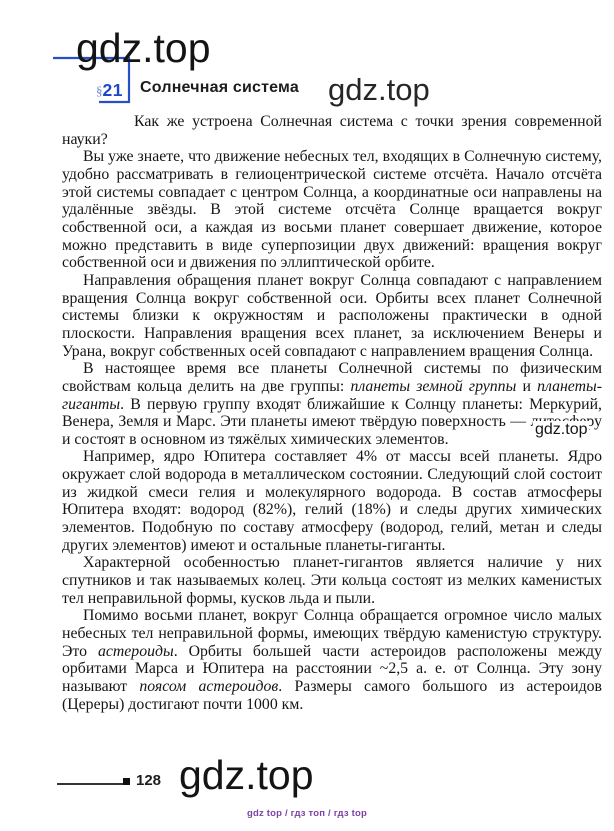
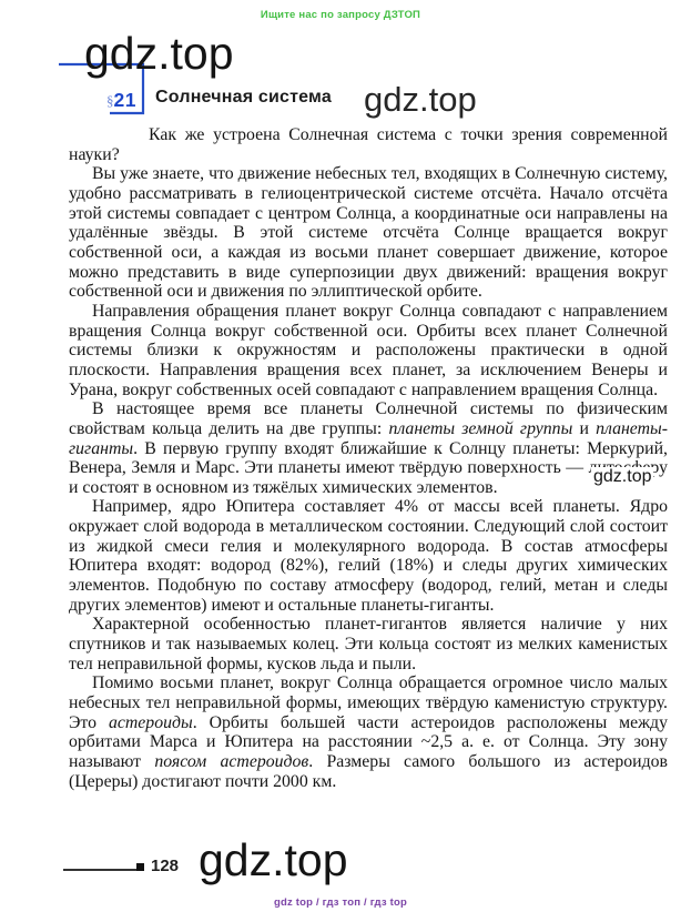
+ Ищите нас по запросу ДЗТОП
  gdz.top
  §21
  Солнечная система
  gdz.top
  Как же устроена Солнечная система с точки зрения современной науки?
  Вы уже знаете, что движение небесных тел, входящих в Солнечную систему, удобно рассматривать в гелиоцентрической системе отсчёта. Начало отсчёта этой системы совпадает с центром Солнца, а координатные оси направлены на удалённые звёзды. В этой системе отсчёта Солнце вращается вокруг собственной оси, а каждая из восьми планет совершает движение, которое можно представить в виде суперпозиции двух движений: вращения вокруг собственной оси и движения по эллиптической орбите.
  Направления обращения планет вокруг Солнца совпадают с направлением вращения Солнца вокруг собственной оси. Орбиты всех планет Солнечной системы близки к окружностям и расположены практически в одной плоскости. Направления вращения всех планет, за исключением Венеры и Урана, вокруг собственных осей совпадают с направлением вращения Солнца.
  В настоящее время все планеты Солнечной системы по физическим свойствам кольца делить на две группы: планеты земной группы и планеты-гиганты. В первую группу входят ближайшие к Солнцу планеты: Меркурий, Венера, Земля и Марс. Эти планеты имеют твёрдую поверхность —ру и состоят в основном из тяжёлых химических элементов.
  Например, ядро Юпитера составляет 4% от массы всей планеты. Ядро окружает слой водорода в металлическом состоянии. Следующий слой состоит из жидкой смеси гелия и молекулярного водорода. В состав атмосферы Юпитера входят: водород (82%), гелий (18%) и следы других химических элементов. Подобную по составу атмосферу (водород, гелий, метан и следы других элементов) имеют и остальные планеты-гиганты.
  Характерной особенностью планет-гигантов является наличие у них спутников и так называемых колец. Эти кольца состоят из мелких каменистых тел неправильной формы, кусков льда и пыли.
- Помимо восьми планет, вокруг Солнца обращается огромное число малых небесных тел неправильной формы, имеющих твёрдую каменистую структуру. Это астероиды. Орбиты большей части астероидов расположены между орбитами Марса и Юпитера на расстоянии ~2,5 а. е. от Солнца. Эту зону называют поясом астероидов. Размеры самого большого из астероидов (Цереры) достигают почти 1000 км.
+ Помимо восьми планет, вокруг Солнца обращается огромное число малых небесных тел неправильной формы, имеющих твёрдую каменистую структуру. Это астероиды. Орбиты большей части астероидов расположены между орбитами Марса и Юпитера на расстоянии ~2,5 а. е. от Солнца. Эту зону называют поясом астероидов. Размеры самого большого из астероидов (Цереры) достигают почти 2000 км.
  gdz.top
  128
  gdz.top
  gdz top / гдз топ / гдз top
